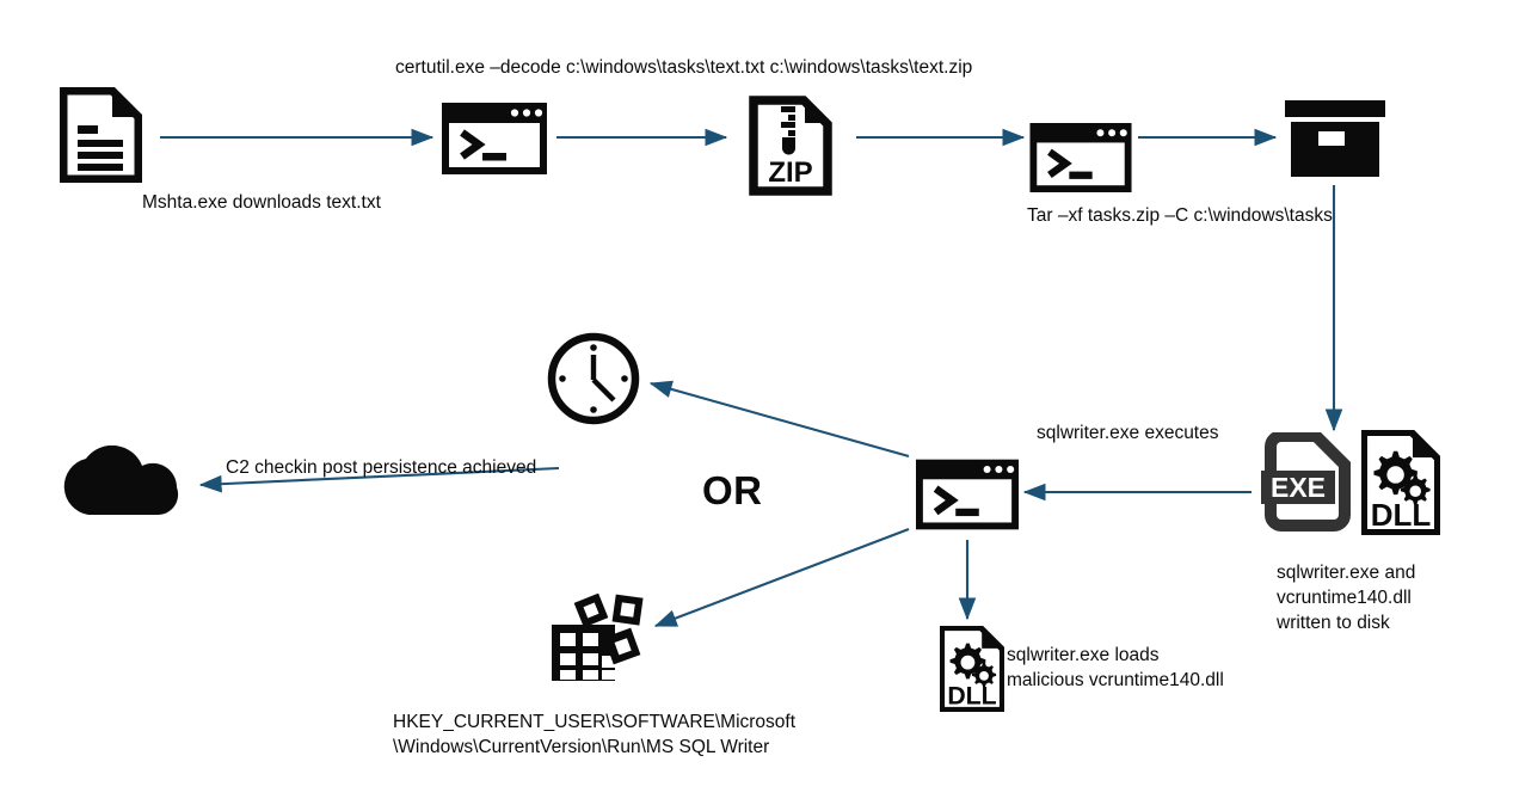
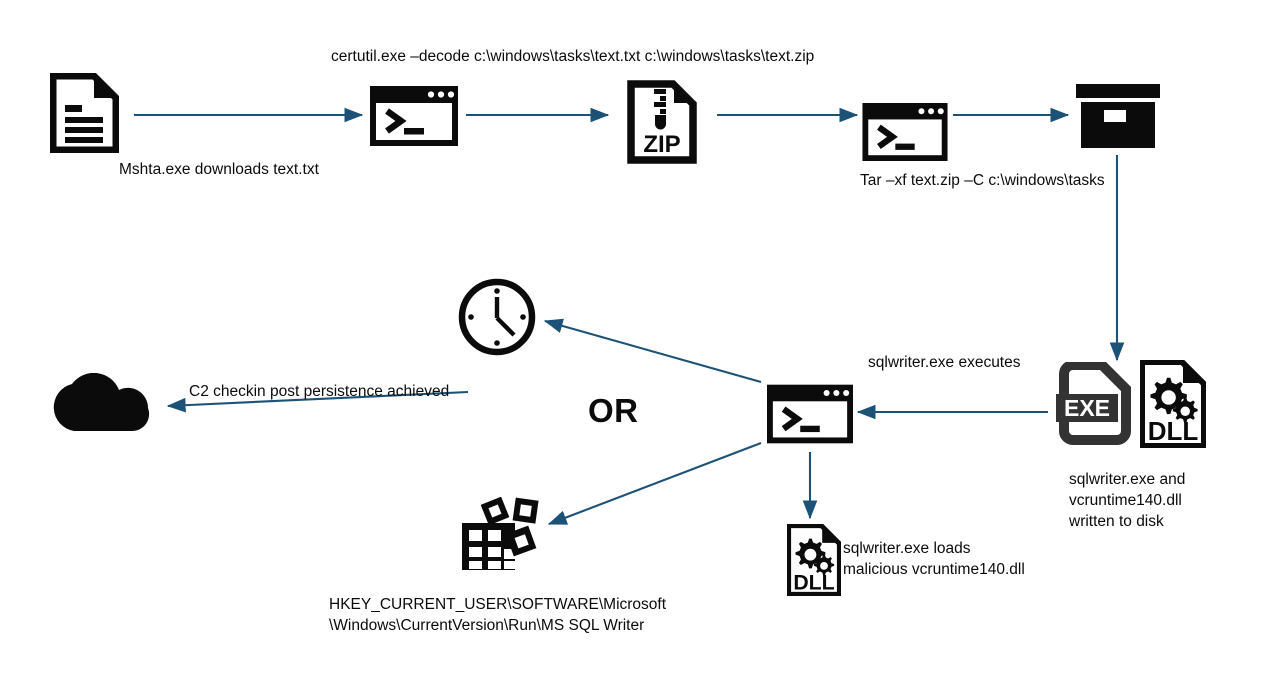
  certutil.exe –decode c:\windows\tasks\text.txt c:\windows\tasks\text.zip
  Mshta.exe downloads text.txt
- Tar –xf tasks.zip –C c:\windows\tasks
+ Tar –xf text.zip –C c:\windows\tasks
  C2 checkin post persistence achieved
  OR
  sqlwriter.exe executes
  sqlwriter.exe and
  vcruntime140.dll
  written to disk
  sqlwriter.exe loads
  malicious vcruntime140.dll
  HKEY_CURRENT_USER\SOFTWARE\Microsoft
  \Windows\CurrentVersion\Run\MS SQL Writer
  ZIP
  EXE
  DLL
  DLL
